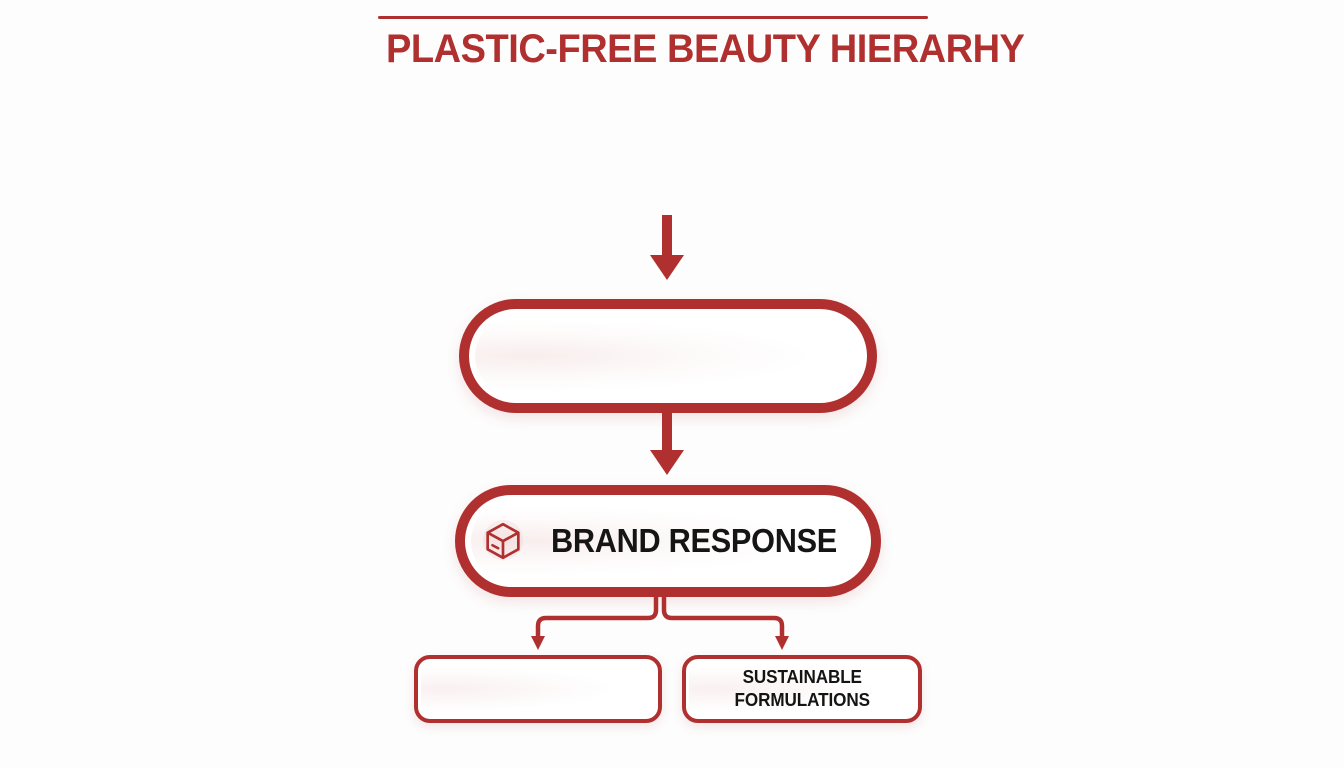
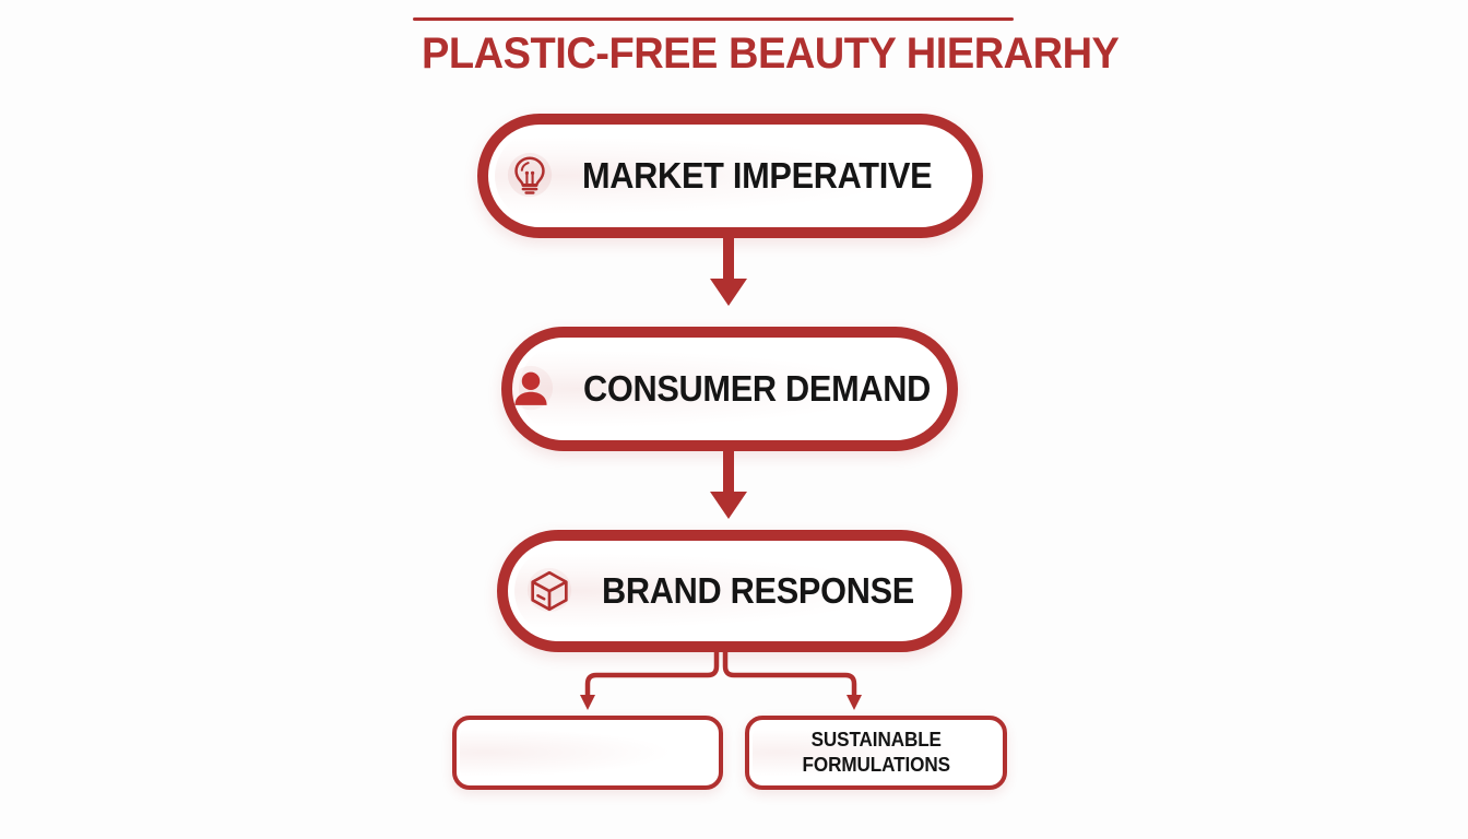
  PLASTIC-FREE BEAUTY HIERARHY
+ MARKET IMPERATIVE
+ CONSUMER DEMAND
  BRAND RESPONSE
  SUSTAINABLE
  FORMULATIONS
